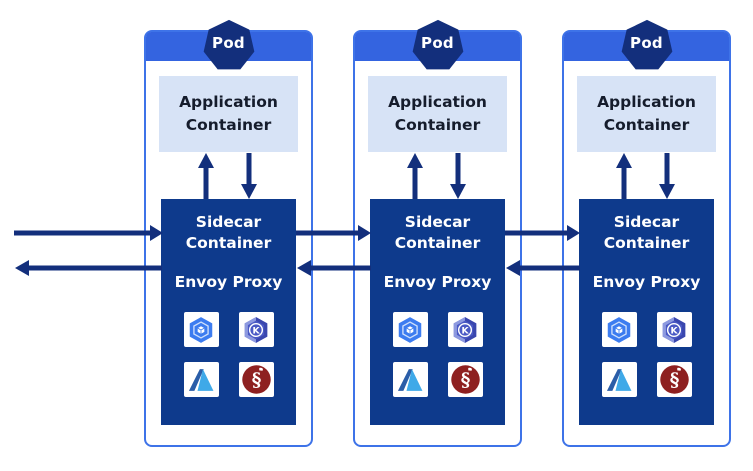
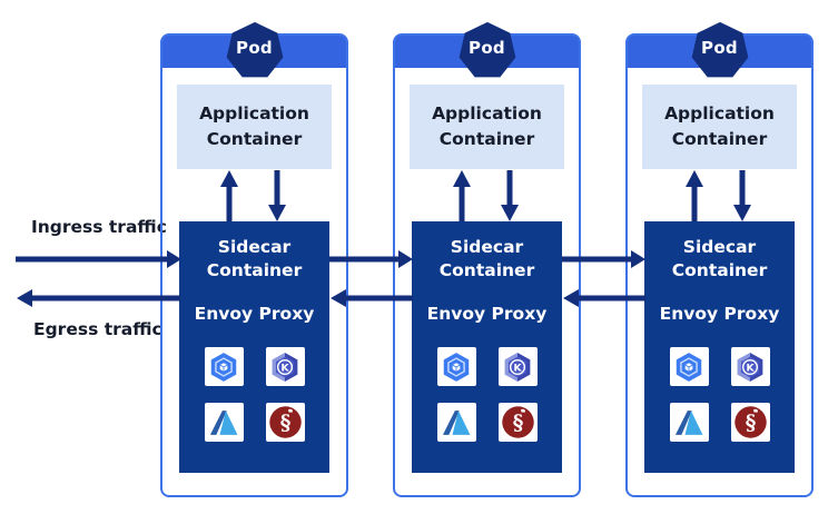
+ Ingress traffic
+ Egress traffic
  Pod
  Application Container
  Sidecar Container
  Envoy Proxy
  Pod
  Application Container
  Sidecar Container
  Envoy Proxy
  Pod
  Application Container
  Sidecar Container
  Envoy Proxy
